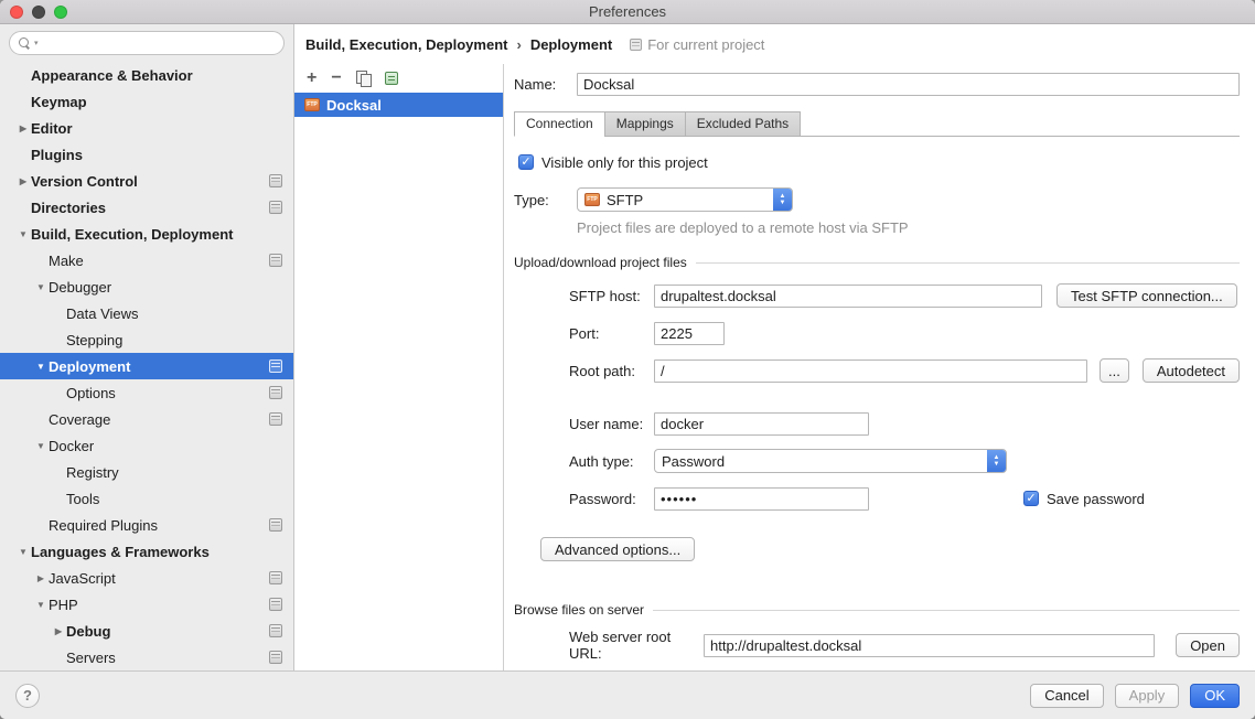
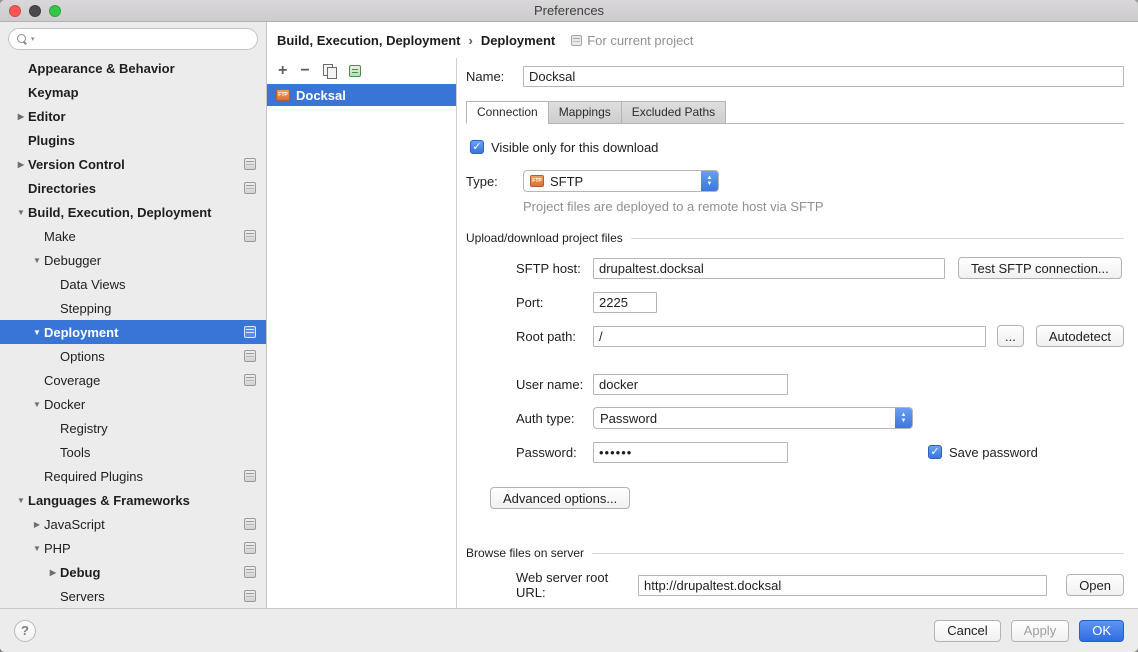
  Preferences
  Appearance & Behavior
  Keymap
  ▶
  Editor
  Plugins
  ▶
  Version Control
  Directories
  ▼
  Build, Execution, Deployment
  Make
  ▼
  Debugger
  Data Views
  Stepping
  ▼
  Deployment
  Options
  Coverage
  ▼
  Docker
  Registry
  Tools
  Required Plugins
  ▼
  Languages & Frameworks
  ▶
  JavaScript
  ▼
  PHP
  ▶
  Debug
  Servers
  Build, Execution, Deployment
  ›
  Deployment
  For current project
  +
  −
  Docksal
  Name:
  Docksal
  Connection
  Mappings
  Excluded Paths
  ✓
- Visible only for this project
+ Visible only for this download
  Type:
  SFTP
  Project files are deployed to a remote host via SFTP
  Upload/download project files
  SFTP host:
  drupaltest.docksal
  Test SFTP connection...
  Port:
  2225
  Root path:
  /
  ...
  Autodetect
  User name:
  docker
  Auth type:
  Password
  Password:
  ••••••
  ✓
  Save password
  Advanced options...
  Browse files on server
  Web server root URL:
  http://drupaltest.docksal
  Open
  ?
  Cancel
  Apply
  OK
